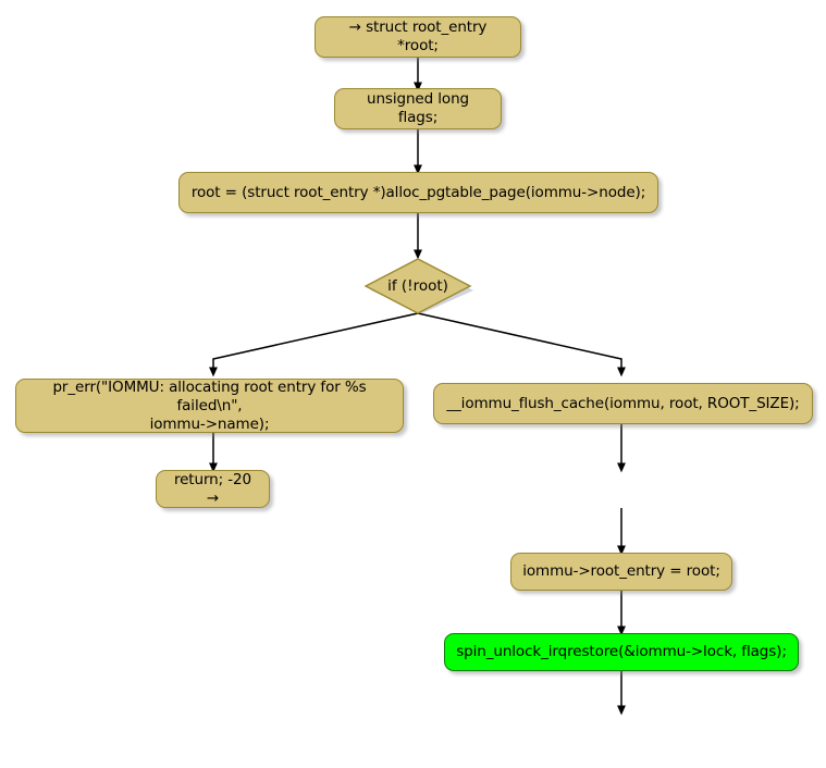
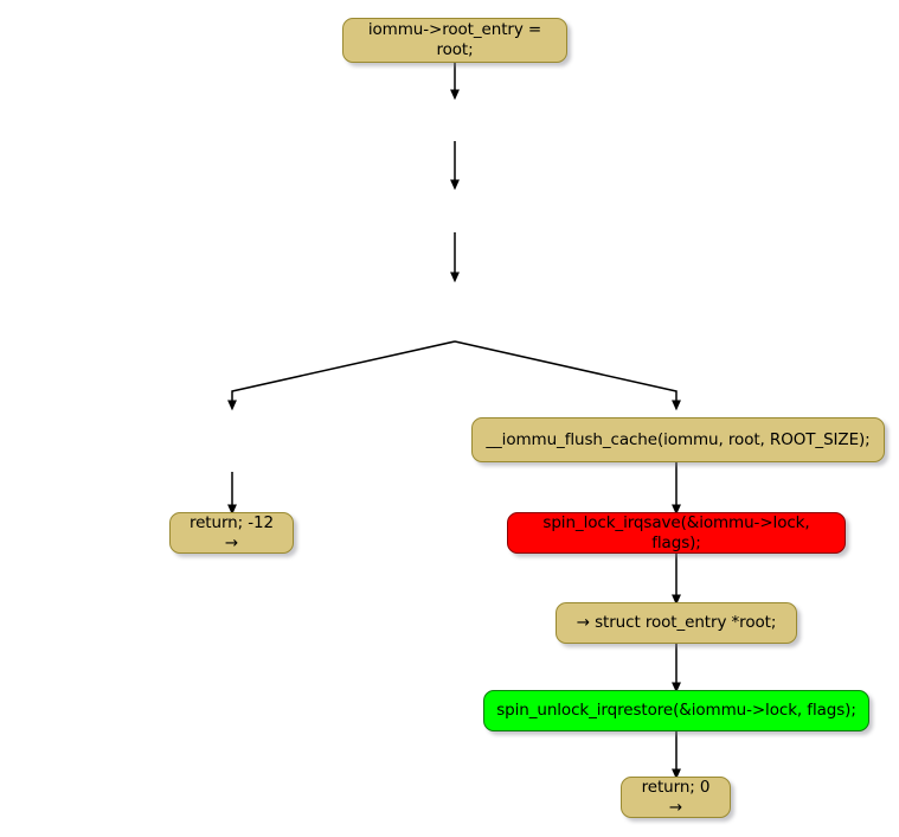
- → struct root_entry *root;
+ iommu->root_entry = root;
- unsigned long flags;
- root = (struct root_entry *)alloc_pgtable_page(iommu->node);
- if (!root)
- pr_err("IOMMU: allocating root entry for %s failed\n",
- iommu->name);
  __iommu_flush_cache(iommu, root, ROOT_SIZE);
- return; -20 →
+ return; -12 →
+ spin_lock_irqsave(&iommu->lock, flags);
- iommu->root_entry = root;
+ → struct root_entry *root;
  spin_unlock_irqrestore(&iommu->lock, flags);
+ return; 0 →
